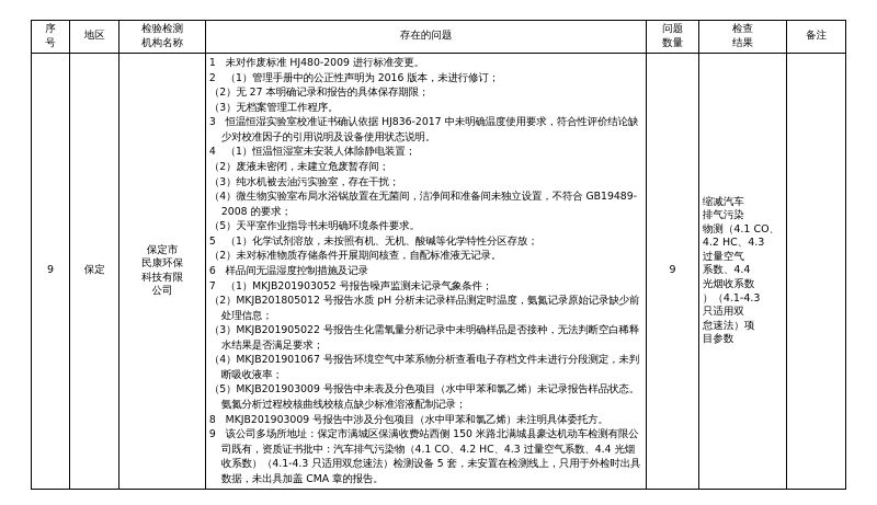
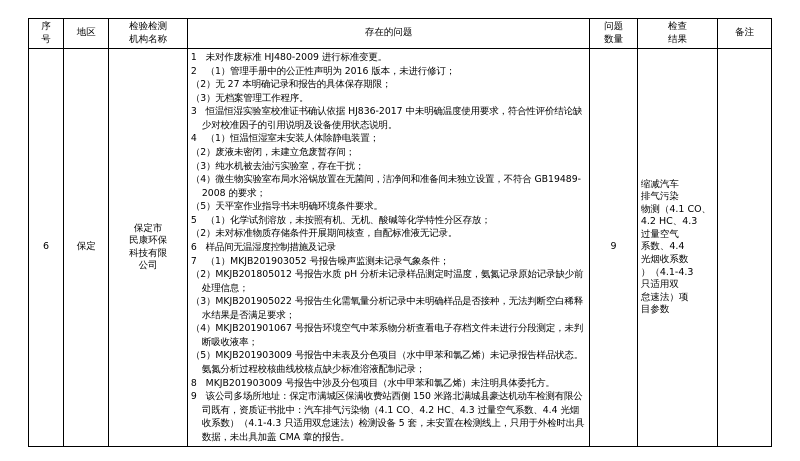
  序 号	地区	检验检测 机构名称	存在的问题	问题 数量	检查 结果	备注
- 9	保定	保定市 民康环保 科技有限 公司	1 未对作废标准 HJ480-2009 进行标准变更。2 （1）管理手册中的公正性声明为 2016 版本，未进行修订；（2）无 27 本明确记录和报告的具体保存期限；（3）无档案管理工作程序。3 恒温恒湿实验室校准证书确认依据 HJ836-2017 中未明确温度使用要求，符合性评价结论缺少对校准因子的引用说明及设备使用状态说明。4 （1）恒温恒湿室未安装人体除静电装置；（2）废液未密闭，未建立危废暂存间；（3）纯水机被去油污实验室，存在干扰；（4）微生物实验室布局水浴锅放置在无菌间，洁净间和准备间未独立设置，不符合 GB19489-2008 的要求；（5）天平室作业指导书未明确环境条件要求。5 （1）化学试剂溶放，未按照有机、无机、酸碱等化学特性分区存放；（2）未对标准物质存储条件开展期间核查，自配标准液无记录。6 样品间无温湿度控制措施及记录7 （1）MKJB201903052 号报告噪声监测未记录气象条件；（2）MKJB201805012 号报告水质 pH 分析未记录样品测定时温度，氨氮记录原始记录缺少前处理信息；（3）MKJB201905022 号报告生化需氧量分析记录中未明确样品是否接种，无法判断空白稀释水结果是否满足要求；（4）MKJB201901067 号报告环境空气中苯系物分析查看电子存档文件未进行分段测定，未判断吸收液率；（5）MKJB201903009 号报告中未表及分色项目（水中甲苯和氯乙烯）未记录报告样品状态。 氨氮分析过程校核曲线校核点缺少标准溶液配制记录；8 MKJB201903009 号报告中涉及分包项目（水中甲苯和氯乙烯）未注明具体委托方。9 该公司多场所地址：保定市满城区保满收费站西侧 150 米路北满城县豪达机动车检测有限公司既有，资质证书批中：汽车排气污染物（4.1 CO、4.2 HC、4.3 过量空气系数、4.4 光烟收系数）（4.1-4.3 只适用双怠速法）检测设备 5 套，未安置在检测线上，只用于外检时出具数据，未出具加盖 CMA 章的报告。	9	缩减汽车 排气污染 物测（4.1 CO、 4.2 HC、4.3 过量空气 系数、4.4 光烟收系数 ）（4.1-4.3 只适用双 怠速法）项 目参数
+ 6	保定	保定市 民康环保 科技有限 公司	1 未对作废标准 HJ480-2009 进行标准变更。2 （1）管理手册中的公正性声明为 2016 版本，未进行修订；（2）无 27 本明确记录和报告的具体保存期限；（3）无档案管理工作程序。3 恒温恒湿实验室校准证书确认依据 HJ836-2017 中未明确温度使用要求，符合性评价结论缺少对校准因子的引用说明及设备使用状态说明。4 （1）恒温恒湿室未安装人体除静电装置；（2）废液未密闭，未建立危废暂存间；（3）纯水机被去油污实验室，存在干扰；（4）微生物实验室布局水浴锅放置在无菌间，洁净间和准备间未独立设置，不符合 GB19489-2008 的要求；（5）天平室作业指导书未明确环境条件要求。5 （1）化学试剂溶放，未按照有机、无机、酸碱等化学特性分区存放；（2）未对标准物质存储条件开展期间核查，自配标准液无记录。6 样品间无温湿度控制措施及记录7 （1）MKJB201903052 号报告噪声监测未记录气象条件；（2）MKJB201805012 号报告水质 pH 分析未记录样品测定时温度，氨氮记录原始记录缺少前处理信息；（3）MKJB201905022 号报告生化需氧量分析记录中未明确样品是否接种，无法判断空白稀释水结果是否满足要求；（4）MKJB201901067 号报告环境空气中苯系物分析查看电子存档文件未进行分段测定，未判断吸收液率；（5）MKJB201903009 号报告中未表及分色项目（水中甲苯和氯乙烯）未记录报告样品状态。 氨氮分析过程校核曲线校核点缺少标准溶液配制记录；8 MKJB201903009 号报告中涉及分包项目（水中甲苯和氯乙烯）未注明具体委托方。9 该公司多场所地址：保定市满城区保满收费站西侧 150 米路北满城县豪达机动车检测有限公司既有，资质证书批中：汽车排气污染物（4.1 CO、4.2 HC、4.3 过量空气系数、4.4 光烟收系数）（4.1-4.3 只适用双怠速法）检测设备 5 套，未安置在检测线上，只用于外检时出具数据，未出具加盖 CMA 章的报告。	9	缩减汽车 排气污染 物测（4.1 CO、 4.2 HC、4.3 过量空气 系数、4.4 光烟收系数 ）（4.1-4.3 只适用双 怠速法）项 目参数
